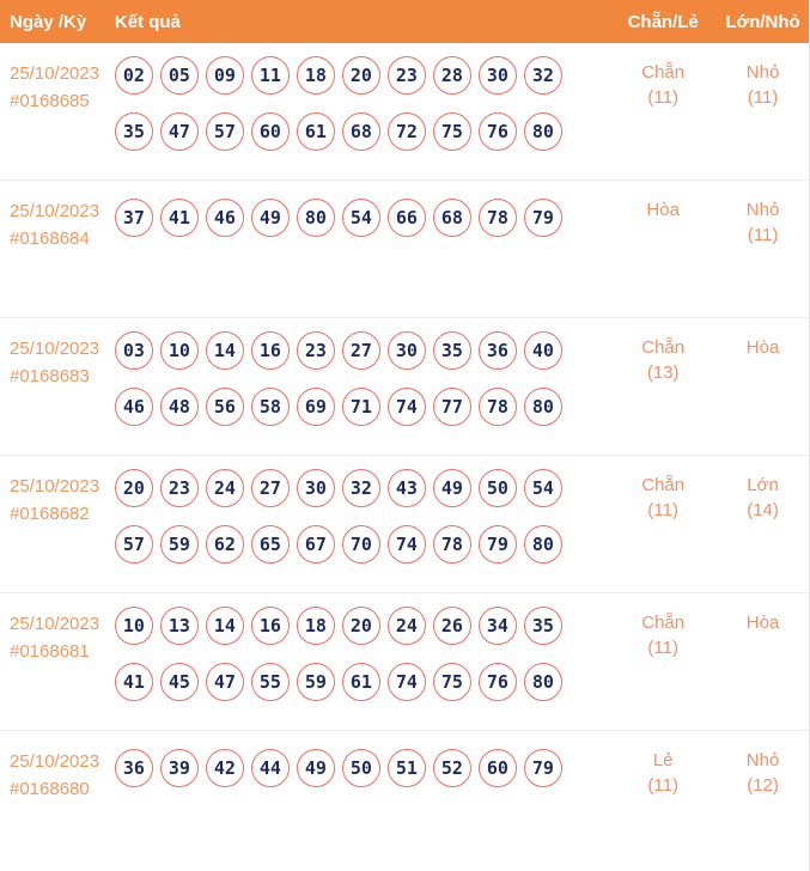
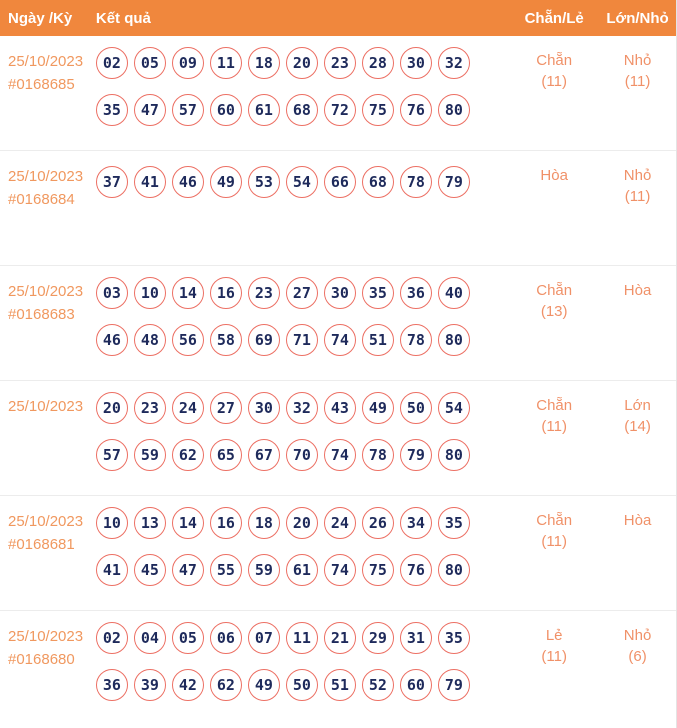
  Ngày /Kỳ
  Kết quả
  Chẵn/Lẻ
  Lớn/Nhỏ
  25/10/2023
  #0168685
  02 05 09 11 18 20 23 28 30 32
  35 47 57 60 61 68 72 75 76 80
  Chẵn
  (11)
  Nhỏ
  (11)
  25/10/2023
  #0168684
- 37 41 46 49 80 54 66 68 78 79
+ 37 41 46 49 53 54 66 68 78 79
  Hòa
  Nhỏ
  (11)
  25/10/2023
  #0168683
  03 10 14 16 23 27 30 35 36 40
- 46 48 56 58 69 71 74 77 78 80
+ 46 48 56 58 69 71 74 51 78 80
  Chẵn
  (13)
  Hòa
  25/10/2023
- #0168682
  20 23 24 27 30 32 43 49 50 54
  57 59 62 65 67 70 74 78 79 80
  Chẵn
  (11)
  Lớn
  (14)
  25/10/2023
  #0168681
  10 13 14 16 18 20 24 26 34 35
  41 45 47 55 59 61 74 75 76 80
  Chẵn
  (11)
  Hòa
  25/10/2023
  #0168680
+ 02 04 05 06 07 11 21 29 31 35
- 36 39 42 44 49 50 51 52 60 79
+ 36 39 42 62 49 50 51 52 60 79
  Lẻ
  (11)
  Nhỏ
- (12)
+ (6)
